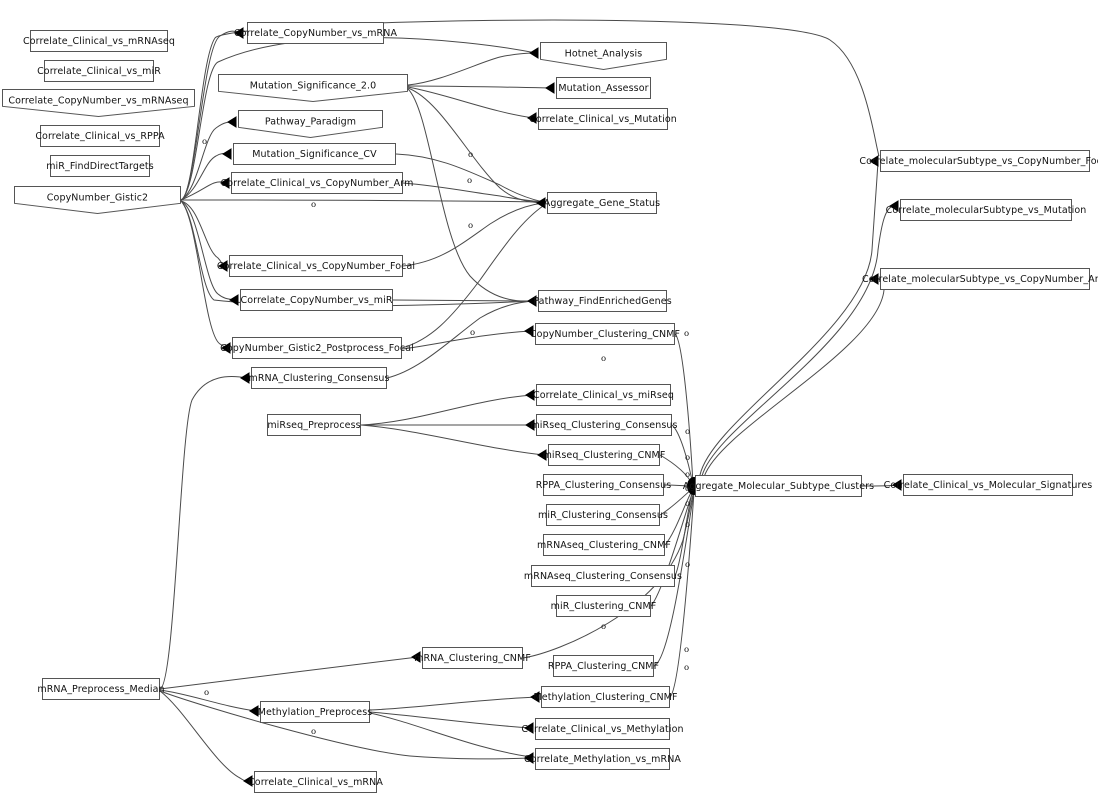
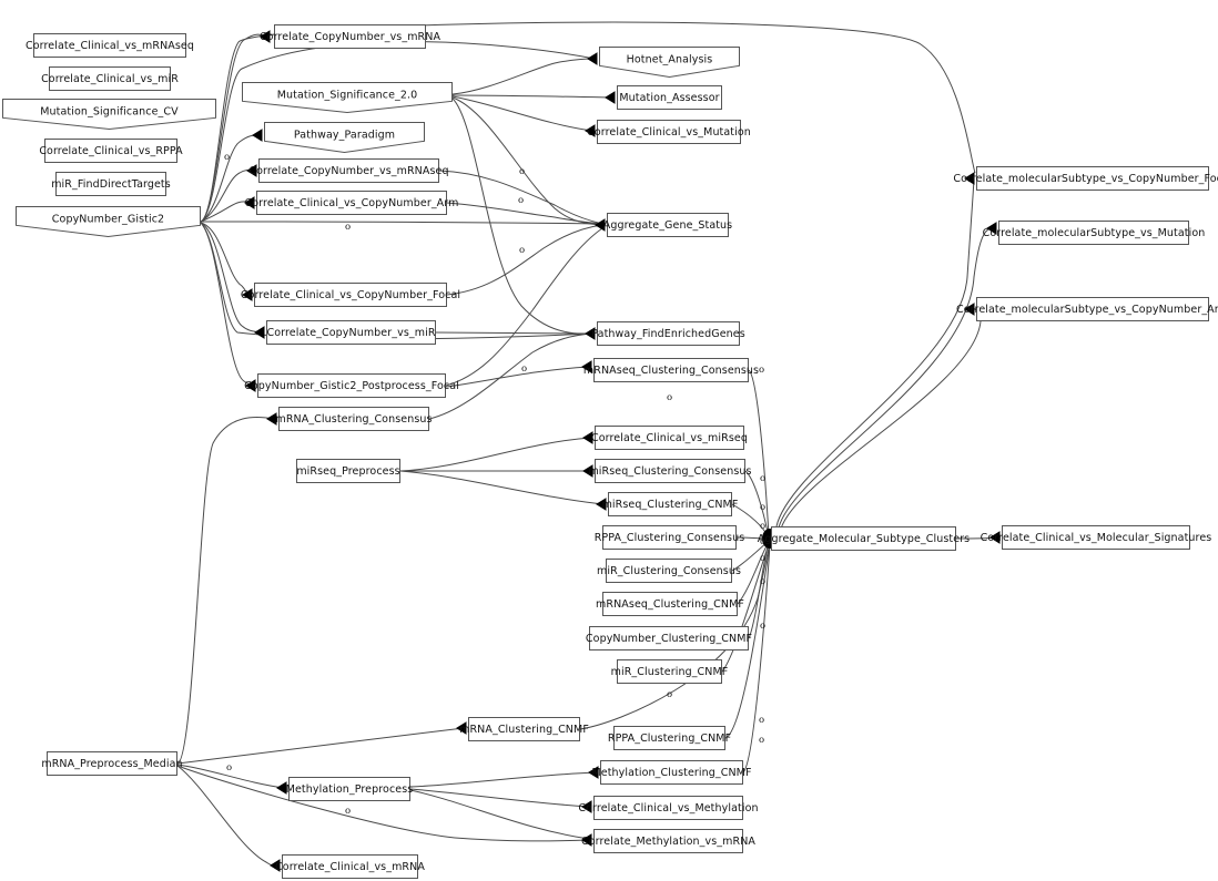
  Correlate_Clinical_vs_mRNAseq
  Correlate_Clinical_vs_miR
- Correlate_CopyNumber_vs_mRNAseq
+ Mutation_Significance_CV
  Correlate_Clinical_vs_RPPA
  miR_FindDirectTargets
  CopyNumber_Gistic2
  Correlate_CopyNumber_vs_mRNA
  Hotnet_Analysis
  Mutation_Significance_2.0
  Mutation_Assessor
  Pathway_Paradigm
  Correlate_Clinical_vs_Mutation
- Mutation_Significance_CV
+ Correlate_CopyNumber_vs_mRNAseq
  Correlate_molecularSubtype_vs_CopyNumber_Fo
  Correlate_Clinical_vs_CopyNumber_Arm
  Aggregate_Gene_Status
  Correlate_molecularSubtype_vs_Mutation
  Correlate_Clinical_vs_CopyNumber_Focal
  Correlate_molecularSubtype_vs_CopyNumber_Ar
  Correlate_CopyNumber_vs_miR
  Pathway_FindEnrichedGenes
  CopyNumber_Gistic2_Postprocess_Focal
- CopyNumber_Clustering_CNMF
+ mRNAseq_Clustering_Consensus
  mRNA_Clustering_Consensus
  Correlate_Clinical_vs_miRseq
  miRseq_Preprocess
  miRseq_Clustering_Consensus
  miRseq_Clustering_CNMF
  RPPA_Clustering_Consensus
  Aggregate_Molecular_Subtype_Clusters
  Correlate_Clinical_vs_Molecular_Signatures
  miR_Clustering_Consensus
  mRNAseq_Clustering_CNMF
- mRNAseq_Clustering_Consensus
+ CopyNumber_Clustering_CNMF
  miR_Clustering_CNMF
  mRNA_Clustering_CNMF
  RPPA_Clustering_CNMF
  mRNA_Preprocess_Median
  Methylation_Clustering_CNMF
  Methylation_Preprocess
  Correlate_Clinical_vs_Methylation
  Correlate_Methylation_vs_mRNA
  Correlate_Clinical_vs_mRNA
  o
  o
  o
  o
  o
  o
  o
  o
  o
  o
  o
  o
  o
  o
  o
  o
  o
  o
  o
  o
